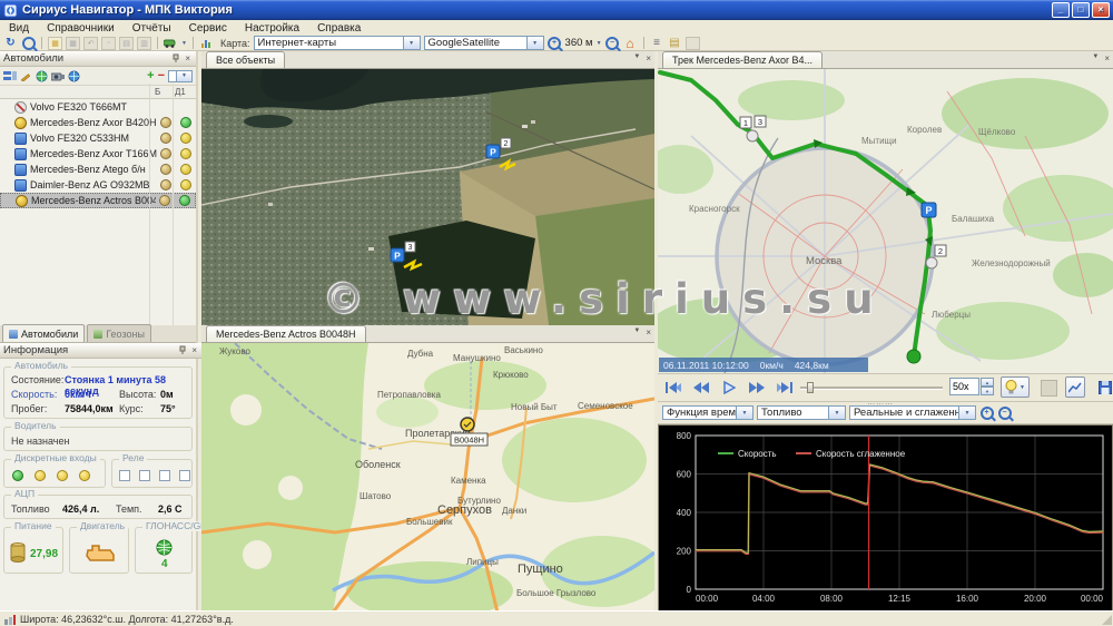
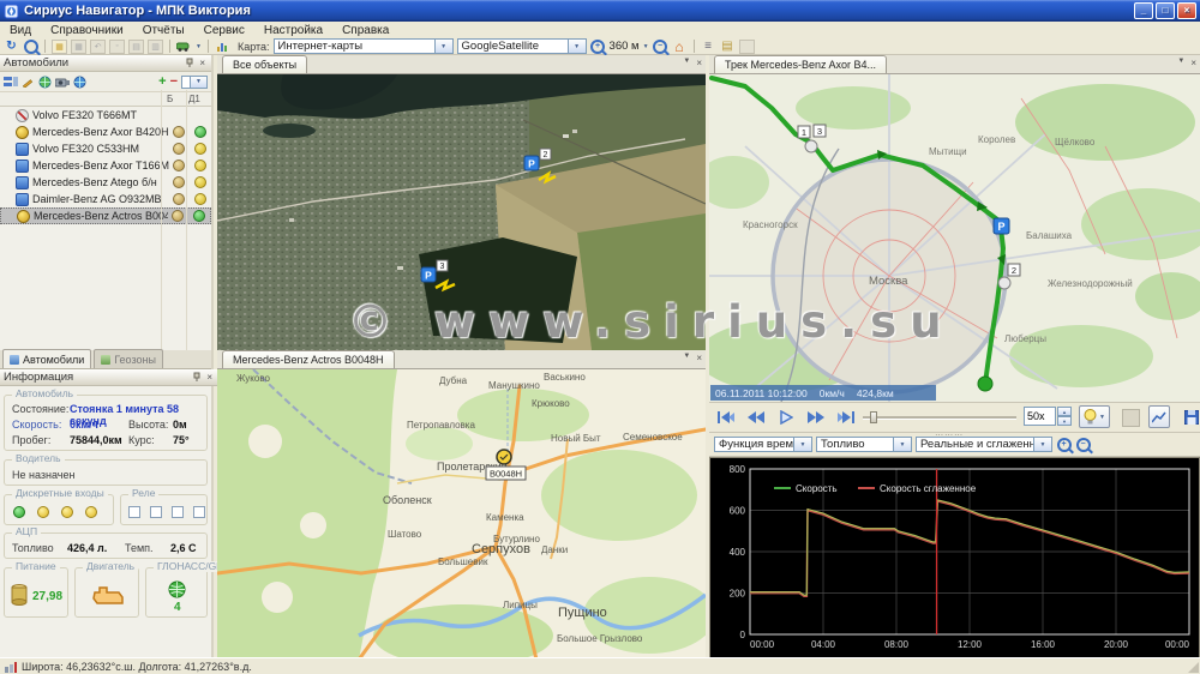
  Сириус Навигатор - МПК Виктория
  _
  □
  ×
  Вид
  Справочники
  Отчёты
  Сервис
  Настройка
  Справка
  ↻
  Карта:
  Интернет-карты
  GoogleSatellite
  360 м
  ⌂
  ≡
  ▤
  Автомобили
  ×
  +
  −
  Б
  Д1
  Volvo FE320 Т666МТ
  Mercedes-Benz Axor В420Н
  Volvo FE320 С533НМ
  Mercedes-Benz Axor Т166М
  Mercedes-Benz Atego б/н
  Daimler-Benz AG О932МВ
  Mercedes-Benz Actros В04
  Автомобили
  Геозоны
  Информация
  ×
  Автомобиль
  Состояние:
  Стоянка 1 минута 58 секунд
  Скорость:
  0км/ч
  Высота:
  0м
  Пробег:
  75844,0км
  Курс:
  75°
  Водитель
  Не назначен
  Дискретные входы
  Реле
  АЦП
  Топливо
  426,4 л.
  Темп.
  2,6 С
  Питание
  27,98
  Двигатель
  ГЛОНАСС/G
  4
  Все объекты
  ×
  P
  P
  Mercedes-Benz Actros В0048Н
  ×
  Серпухов
  Пущино
  Оболенск
  Большевик
  Большое Грызлово
  Липицы
  Данки
  Бутурлино
  Новый Быт
  Семеновское
  Дубна
  Манушкино
  Крюково
  Васькино
  Петропавловка
  Шатово
  Каменка
  Жуково
  В0048Н
  Трек Mercedes-Benz Axor В4...
  ×
  Москва
  Мытищи
  Королев
  Щёлково
  Балашиха
  Железнодорожный
  Люберцы
  Красногорск
  1
  3
  P
  2
  06.11.2011 10:12:00
  0км/ч
  424,8км
  50x
  Функция врем
  Топливо
  0
  200
  400
  600
  800
  00:00
  04:00
  08:00
- 12:15
+ 12:00
  16:00
  20:00
  00:00
  Скорость
  Скорость сглаженное
  © www.sirius.su
  Широта: 46,23632°с.ш. Долгота: 41,27263°в.д.
